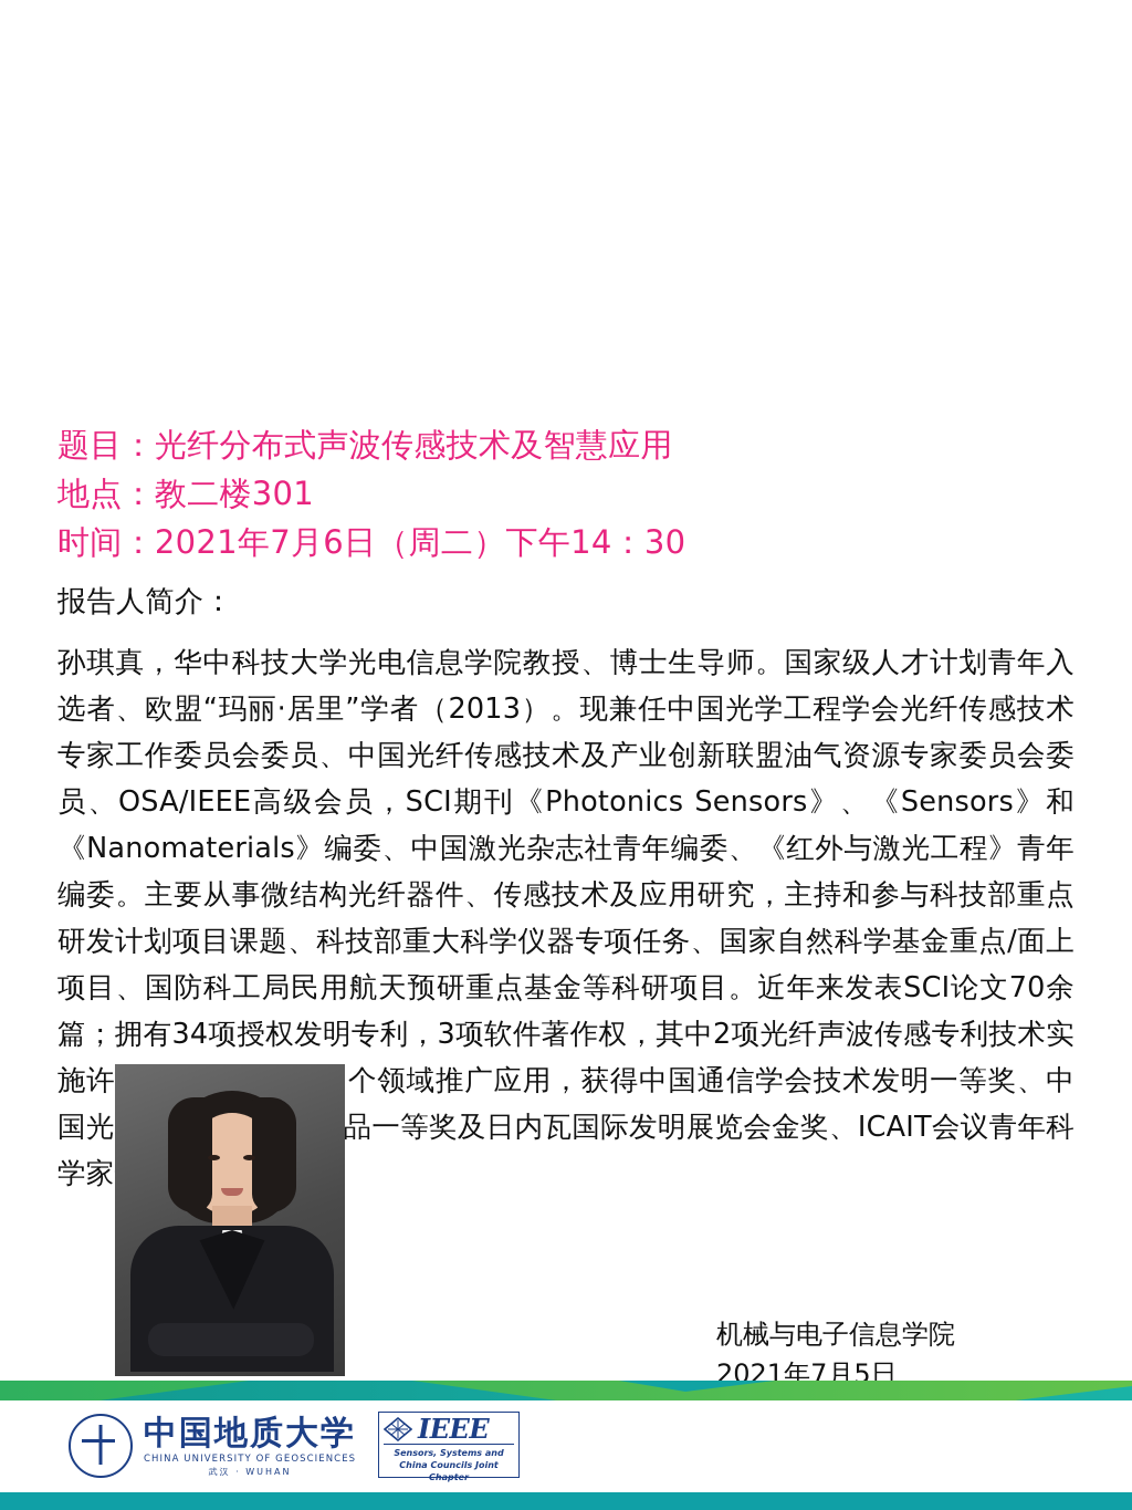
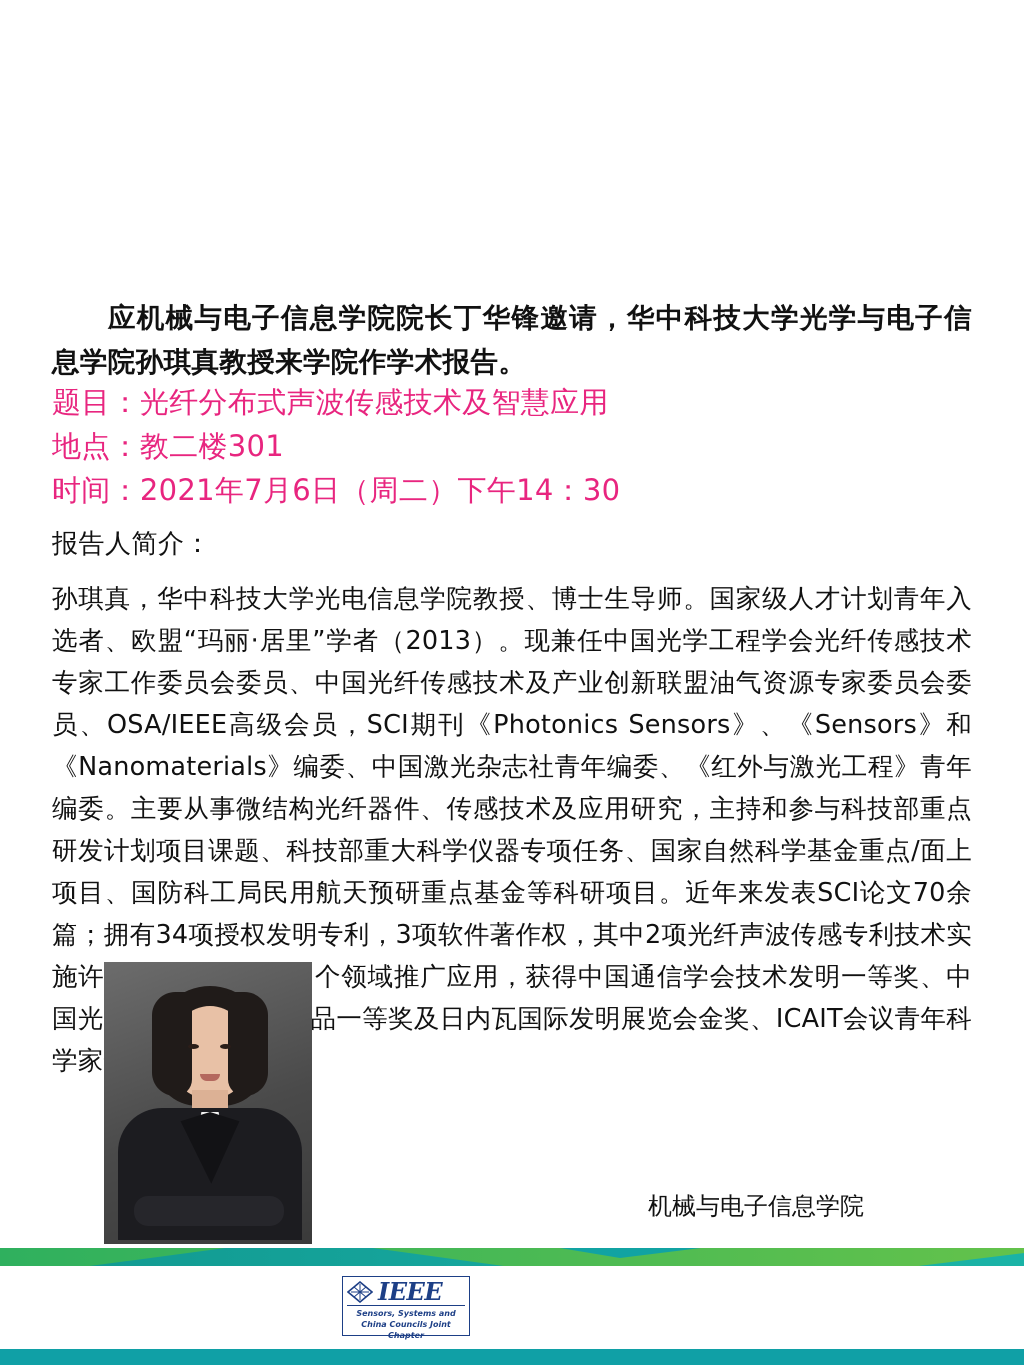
+ 应机械与电子信息学院院长丁华锋邀请，华中科技大学光学与电子信息学院孙琪真教授来学院作学术报告。
  题目：光纤分布式声波传感技术及智慧应用
  地点：教二楼301
  时间：2021年7月6日（周二）下午14：30
  报告人简介：
  孙琪真，华中科技大学光电信息学院教授、博士生导师。国家级人才计划青年入选者、欧盟“玛丽·居里”学者（2013）。现兼任中国光学工程学会光纤传感技术专家工作委员会委员、中国光纤传感技术及产业创新联盟油气资源专家委员会委员、OSA/IEEE高级会员，SCI期刊《Photonics Sensors》、《Sensors》和《Nanomaterials》编委、中国激光杂志社青年编委、《红外与激光工程》青年编委。主要从事微结构光纤器件、传感技术及应用研究，主持和参与科技部重点研发计划项目课题、科技部重大科学仪器专项任务、国家自然科学基金重点/面上项目、国防科工局民用航天预研重点基金等科研项目。近年来发表SCI论文70余篇；拥有34项授权发明专利，3项软件著作权，其中2项光纤声波传感专利技术实施许个领域推广应用，获得中国通信学会技术发明一等奖、中国光品一等奖及日内瓦国际发明展览会金奖、ICAIT会议青年科学家
  机械与电子信息学院
- 2021年7月5日
- 中国地质大学
- CHINA UNIVERSITY OF GEOSCIENCES
- 武汉 · WUHAN
  IEEE
  Sensors, Systems and
  China Councils Joint Chapter
